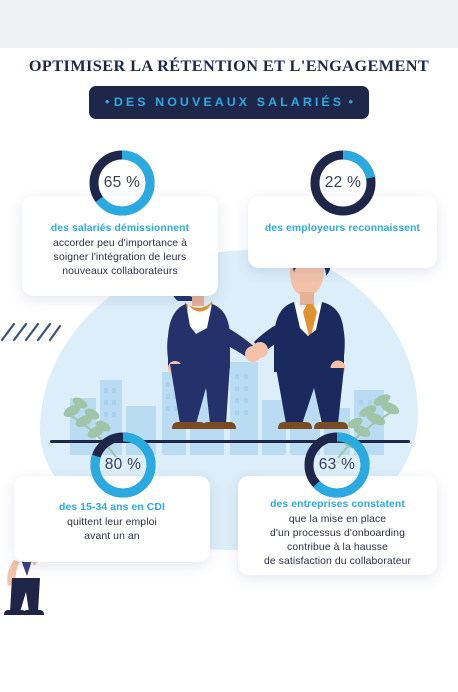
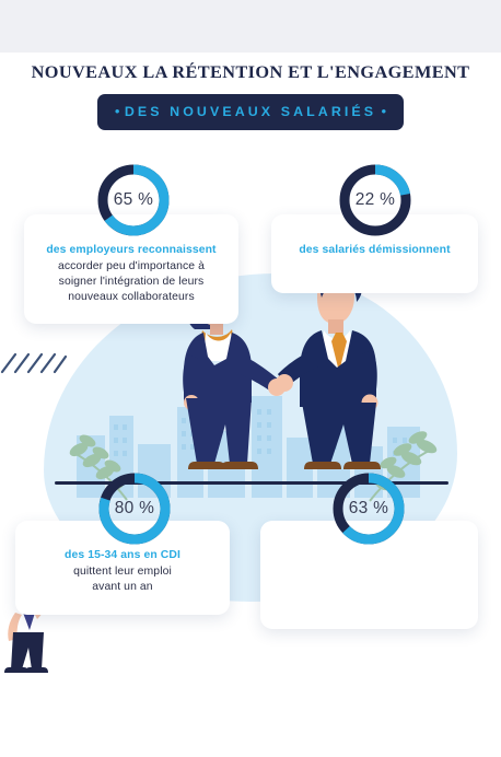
- OPTIMISER LA RÉTENTION ET L'ENGAGEMENT
+ NOUVEAUX LA RÉTENTION ET L'ENGAGEMENT
  • DES NOUVEAUX SALARIÉS •
  65 %
  22 %
  80 %
  63 %
- des salariés démissionnent
+ des employeurs reconnaissent
  accorder peu d'importance à
  soigner l'intégration de leurs
  nouveaux collaborateurs
- des employeurs reconnaissent
+ des salariés démissionnent
  des 15-34 ans en CDI
  quittent leur emploi
  avant un an
- des entreprises constatent
- que la mise en place
- d'un processus d'onboarding
- contribue à la hausse
- de satisfaction du collaborateur
